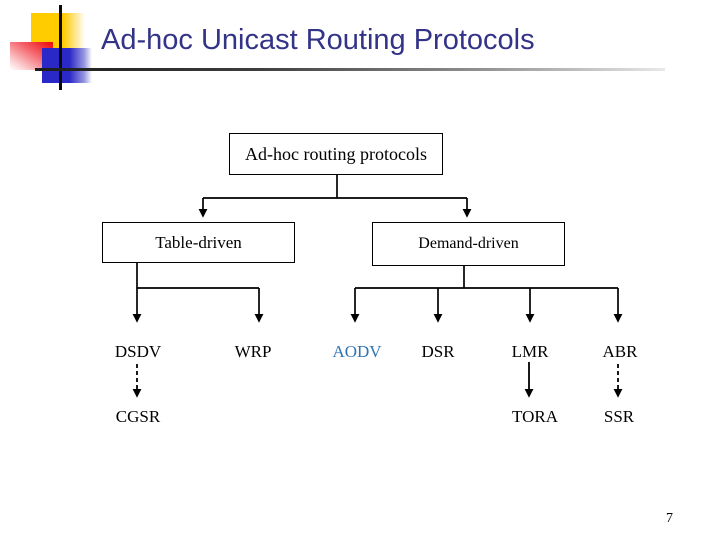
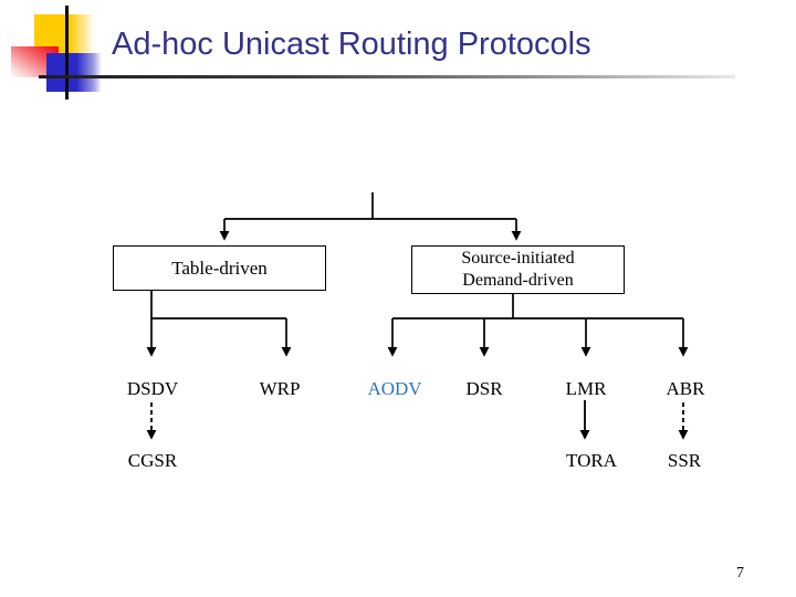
  Ad-hoc Unicast Routing Protocols
- Ad-hoc routing protocols
  Table-driven
+ Source-initiated
  Demand-driven
  DSDV
  WRP
  AODV
  DSR
  LMR
  ABR
  CGSR
  TORA
  SSR
  7
